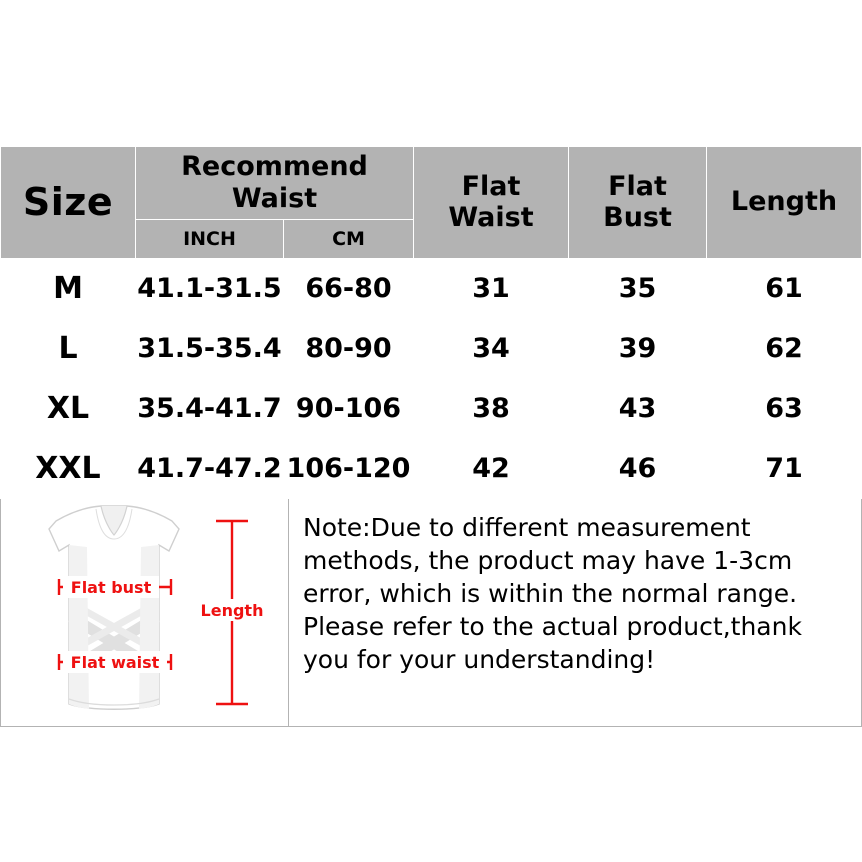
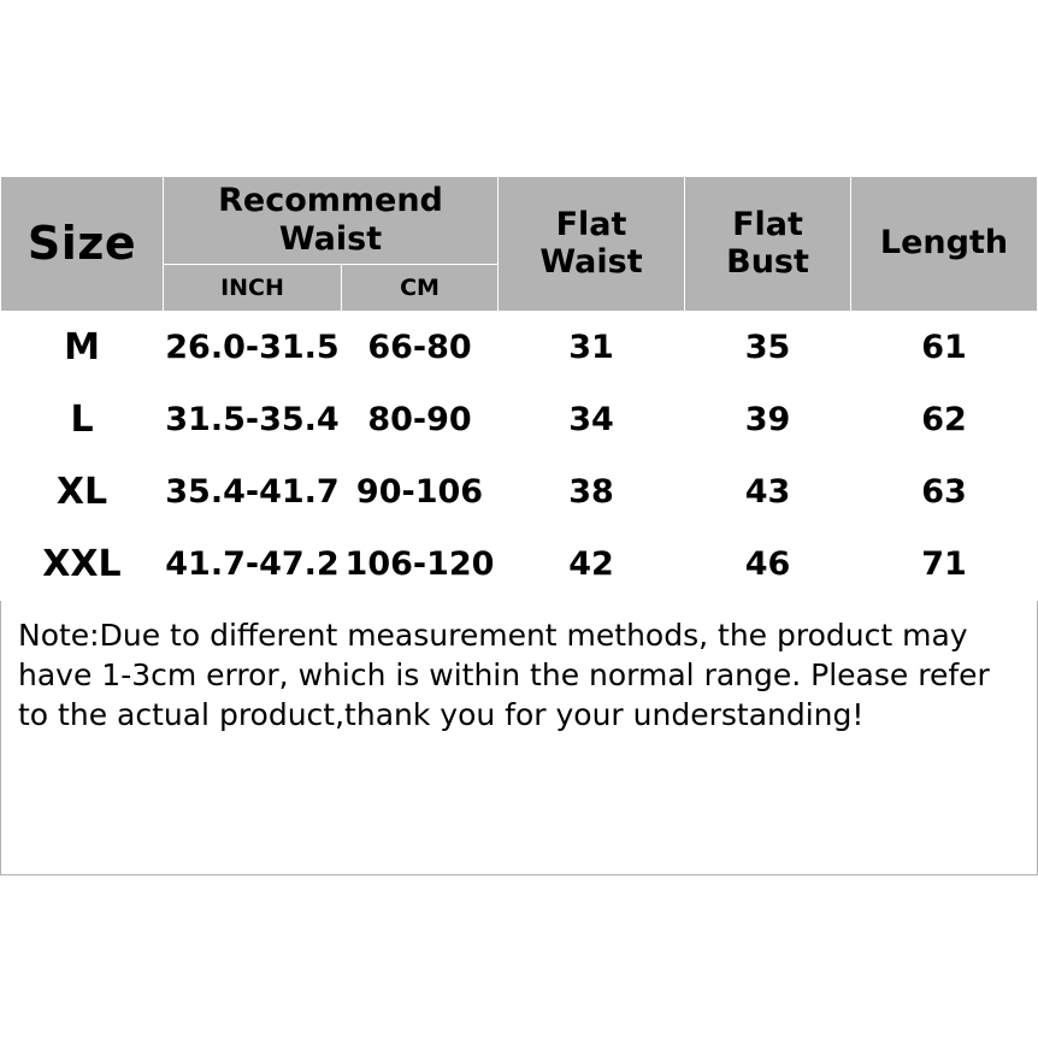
  Size	Recommend Waist	Flat Waist	Flat Bust	Length
  INCH	CM
- M	41.1-31.5	66-80	31	35	61
+ M	26.0-31.5	66-80	31	35	61
  L	31.5-35.4	80-90	34	39	62
  XL	35.4-41.7	90-106	38	43	63
  XXL	41.7-47.2	106-120	42	46	71
- Flat bust
- Flat waist
- Length
  Note:Due to different measurement methods, the product may have 1-3cm error, which is within the normal range. Please refer to the actual product,thank you for your understanding!
